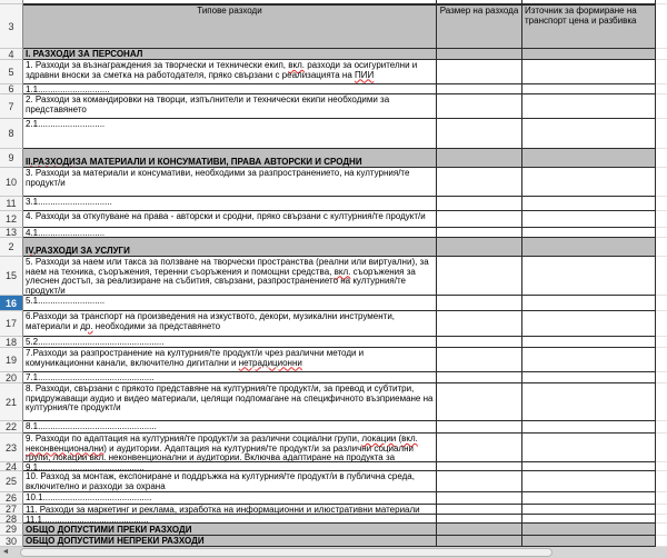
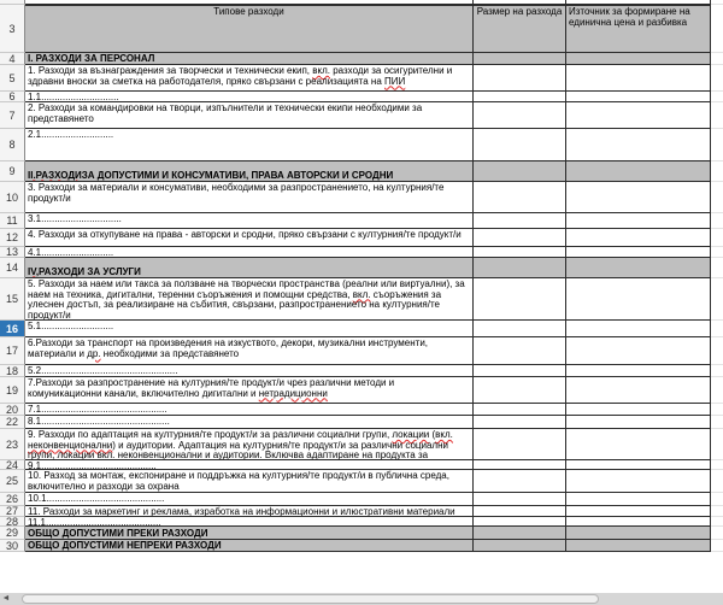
  3
  Типове разходи
  Размер на разхода
- Източник за формиране на транспорт цена и разбивка
+ Източник за формиране на единична цена и разбивка
  4
  I. РАЗХОДИ ЗА ПЕРСОНАЛ
  5
  1. Разходи за възнаграждения за творчески и технически екип, вкл. разходи за осигурителни и здравни вноски за сметка на работодателя, пряко свързани с реализацията на ПИИ
  6
  1.1.............................
  7
  2. Разходи за командировки на творци, изпълнители и технически екипи необходими за представянето
  8
  2.1...........................
  9
  II.РАЗХОДИ
- ЗА МАТЕРИАЛИ И КОНСУМАТИВИ, ПРАВА АВТОРСКИ И СРОДНИ
+ ЗА ДОПУСТИМИ И КОНСУМАТИВИ, ПРАВА АВТОРСКИ И СРОДНИ
  10
  3. Разходи за материали и консумативи, необходими за разпространението, на културния/те продукт/и
  11
  3.1..............................
  12
  4. Разходи за откупуване на права - авторски и сродни, пряко свързани с културния/те продукт/и
  13
  4.1...........................
- 2
+ 14
  IV,
  РАЗХОДИ ЗА УСЛУГИ
  15
- 5. Разходи за наем или такса за ползване на творчески пространства (реални или виртуални), за наем на техника, съоръжения, теренни съоръжения и помощни средства, вкл. съоръжения за улеснен достъп, за реализиране на събития, свързани, разпространението на културния/те продукт/и
+ 5. Разходи за наем или такса за ползване на творчески пространства (реални или виртуални), за наем на техника, дигитални, теренни съоръжения и помощни средства, вкл. съоръжения за улеснен достъп, за реализиране на събития, свързани, разпространението на културния/те продукт/и
  16
  5.1...........................
  17
  6.Разходи за транспорт на произведения на изкуството, декори, музикални инструменти, материали и др. необходими за представянето
  18
  5.2...................................................
  19
  7.Разходи за разпространение на културния/те продукт/и чрез различни методи и комуникационни канали, включително дигитални и нетрадиционни
  20
  7.1...............................................
- 21
- 8. Разходи, свързани с прякото представяне на културния/те продукт/и, за превод и субтитри, придружаващи аудио и видео материали, целящи подпомагане на специфичното възприемане на културния/те продукт/и
  22
  8.1................................................
  23
  9. Разходи по адаптация на културния/те продукт/и за различни социални групи, локации (вкл. неконвенционални) и аудитории. Адаптация на културния/те продукт/и за различни социални групи, локации вкл. неконвенционални и аудитории. Включва адаптиране на продукта за
  24
  9.1...........................................
  25
  10. Разход за монтаж, експониране и поддръжка на културния/те продукт/и в публична среда, включително и разходи за охрана
  26
  10.1............................................
  27
  11. Разходи за маркетинг и реклама, изработка на информационни и илюстративни материали
  28
  11.1...........................................
  29
  ОБЩО ДОПУСТИМИ ПРЕКИ РАЗХОДИ
  30
  ОБЩО ДОПУСТИМИ НЕПРЕКИ РАЗХОДИ
